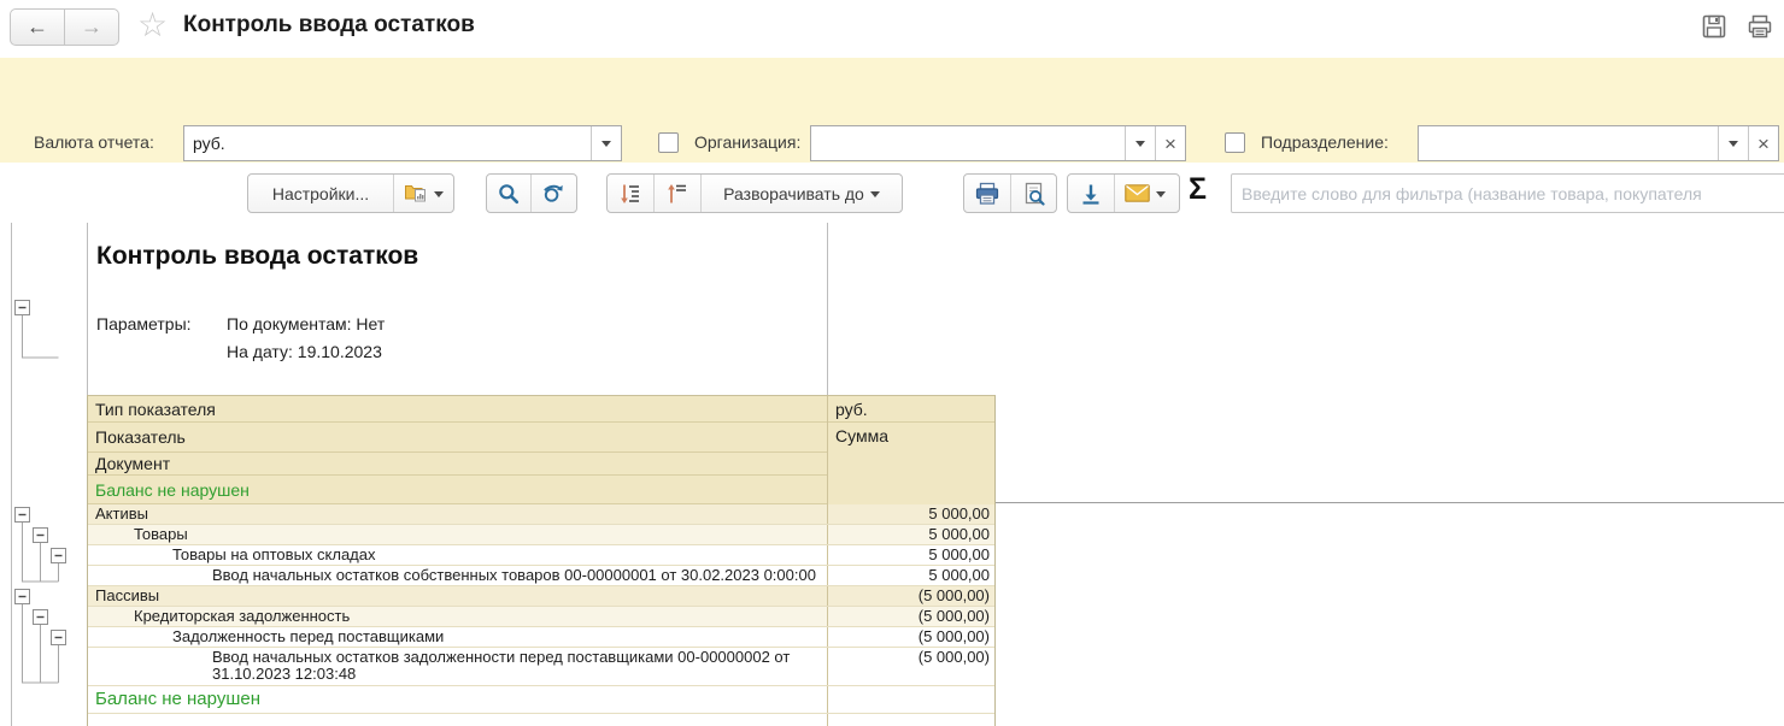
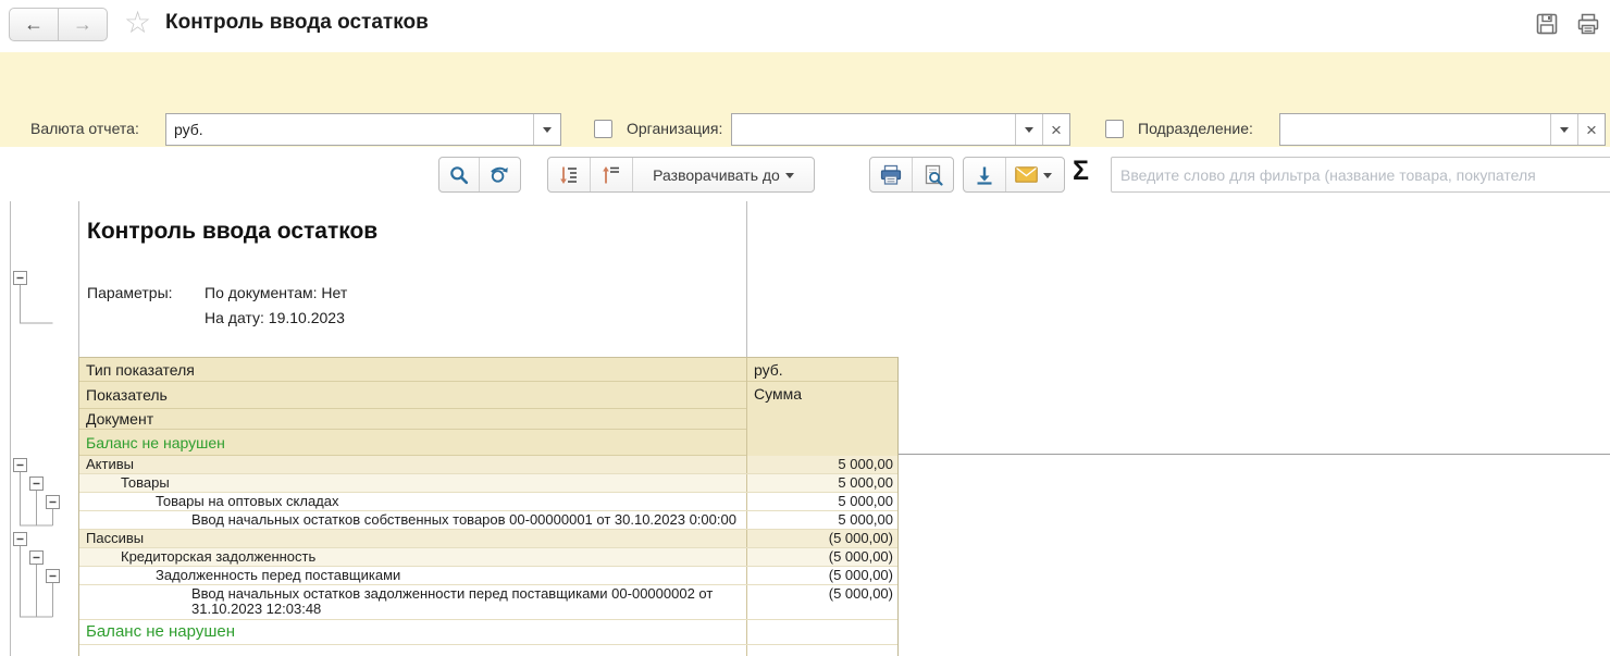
  ←
  →
  ☆
  Контроль ввода остатков
  Валюта отчета:
  руб.
  Организация:
  ×
  Подразделение:
  ×
- Настройки...
  Разворачивать до
  Σ
  Введите слово для фильтра (название товара, покупателя
  Контроль ввода остатков
  Параметры:
  По документам: Нет
  На дату: 19.10.2023
  Тип показателя
  Показатель
  Документ
  Баланс не нарушен
  руб.
  Сумма
  Активы
  5 000,00
  Товары
  5 000,00
  Товары на оптовых складах
  5 000,00
- Ввод начальных остатков собственных товаров 00-00000001 от 30.02.2023 0:00:00
+ Ввод начальных остатков собственных товаров 00-00000001 от 30.10.2023 0:00:00
  5 000,00
  Пассивы
  (5 000,00)
  Кредиторская задолженность
  (5 000,00)
  Задолженность перед поставщиками
  (5 000,00)
  Ввод начальных остатков задолженности перед поставщиками 00-00000002 от 31.10.2023 12:03:48
  (5 000,00)
  Баланс не нарушен
